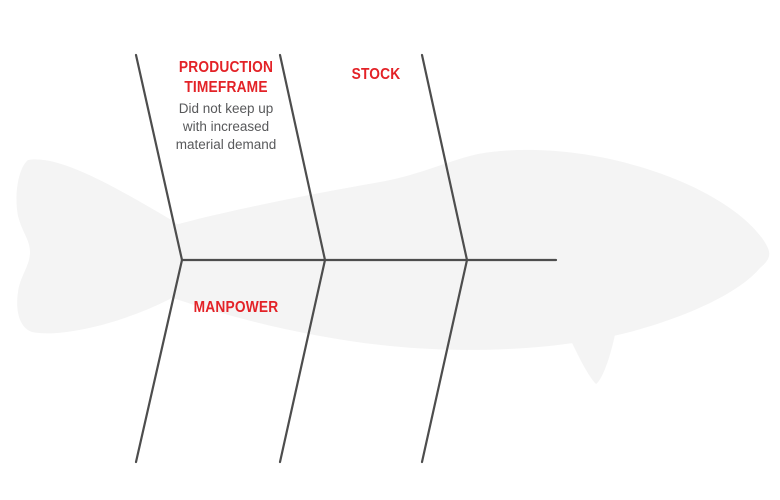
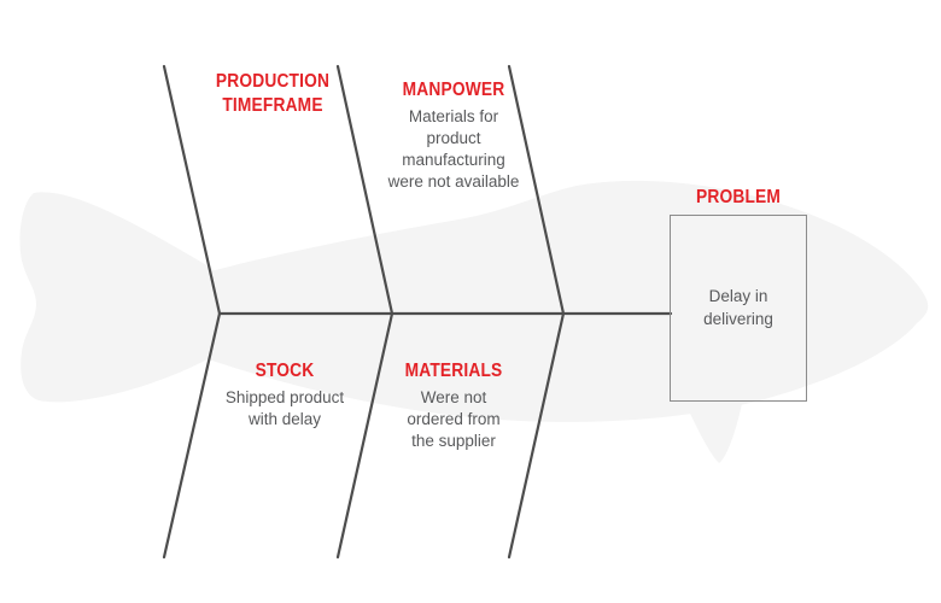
  PRODUCTION
  TIMEFRAME
- Did not keep up
- with increased
- material demand
- STOCK
+ MANPOWER
+ Materials for
+ product
+ manufacturing
+ were not available
- MANPOWER
+ STOCK
+ Shipped product
+ with delay
+ MATERIALS
+ Were not
+ ordered from
+ the supplier
+ PROBLEM
+ Delay in
+ delivering
